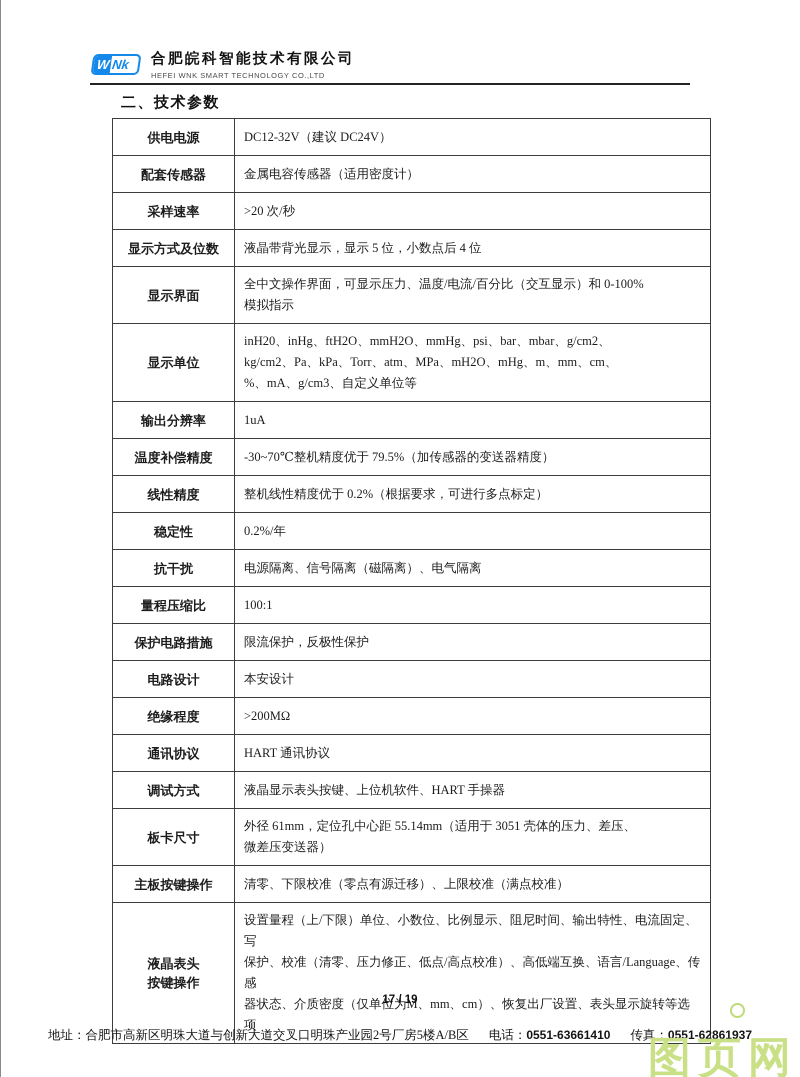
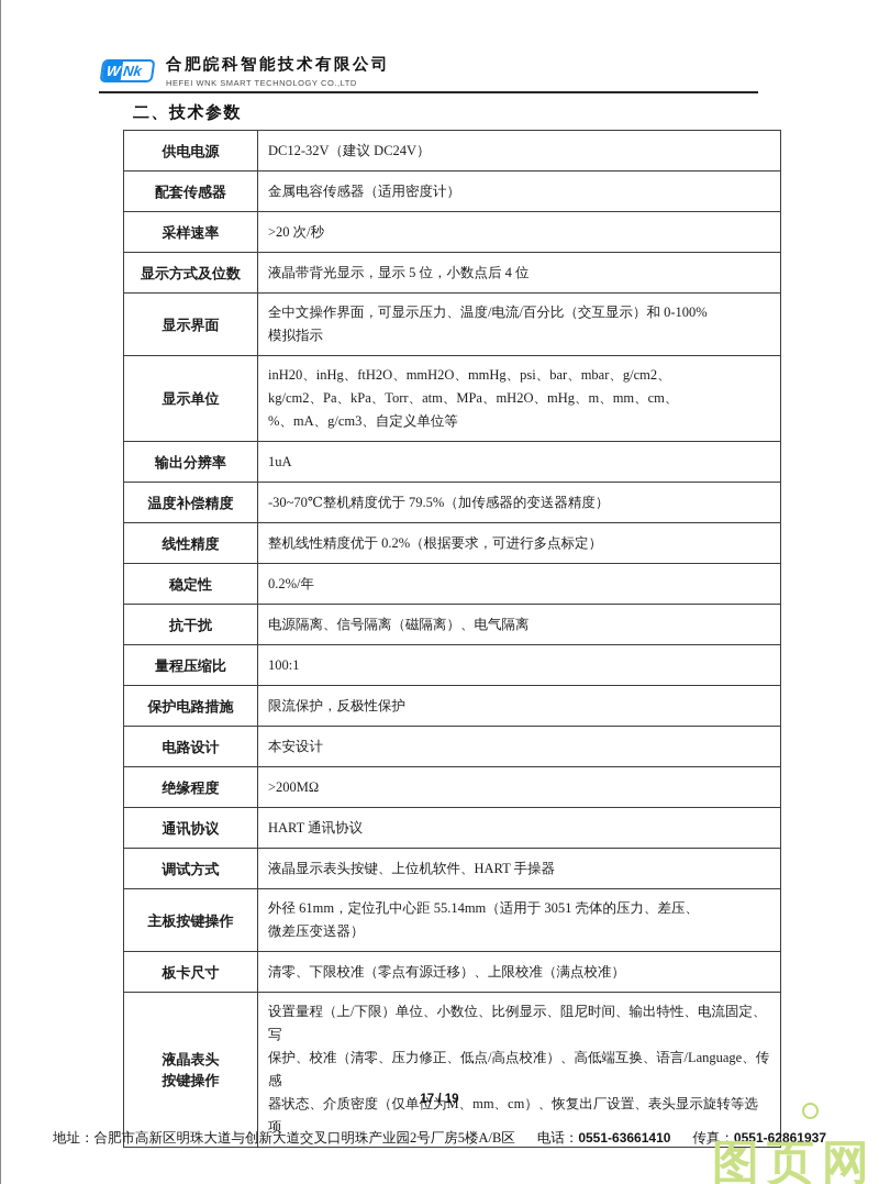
  合肥皖科智能技术有限公司
  HEFEI WNK SMART TECHNOLOGY CO.,LTD
  二、技术参数
  供电电源
  DC12-32V（建议 DC24V）
  配套传感器
  金属电容传感器（适用密度计）
  采样速率
  >20 次/秒
  显示方式及位数
  液晶带背光显示，显示 5 位，小数点后 4 位
  显示界面
  全中文操作界面，可显示压力、温度/电流/百分比（交互显示）和 0-100%
  模拟指示
  显示单位
  inH20、inHg、ftH2O、mmH2O、mmHg、psi、bar、mbar、g/cm2、
  kg/cm2、Pa、kPa、Torr、atm、MPa、mH2O、mHg、m、mm、cm、
  %、mA、g/cm3、自定义单位等
  输出分辨率
  1uA
  温度补偿精度
  -30~70℃整机精度优于 79.5%（加传感器的变送器精度）
  线性精度
  整机线性精度优于 0.2%（根据要求，可进行多点标定）
  稳定性
  0.2%/年
  抗干扰
  电源隔离、信号隔离（磁隔离）、电气隔离
  量程压缩比
  100:1
  保护电路措施
  限流保护，反极性保护
  电路设计
  本安设计
  绝缘程度
  >200MΩ
  通讯协议
  HART 通讯协议
  调试方式
  液晶显示表头按键、上位机软件、HART 手操器
- 板卡尺寸
+ 主板按键操作
  外径 61mm，定位孔中心距 55.14mm（适用于 3051 壳体的压力、差压、
  微差压变送器）
- 主板按键操作
+ 板卡尺寸
  清零、下限校准（零点有源迁移）、上限校准（满点校准）
  液晶表头
  按键操作
  设置量程（上/下限）单位、小数位、比例显示、阻尼时间、输出特性、电流固定、写
  保护、校准（清零、压力修正、低点/高点校准）、高低端互换、语言/Language、传感
  器状态、介质密度（仅单位为M、mm、cm）、恢复出厂设置、表头显示旋转等选项
  17 / 19
  地址：合肥市高新区明珠大道与创新大道交叉口明珠产业园2号厂房5楼A/B区
  电话：0551-63661410
  传真：0551-62861937
  图页网
